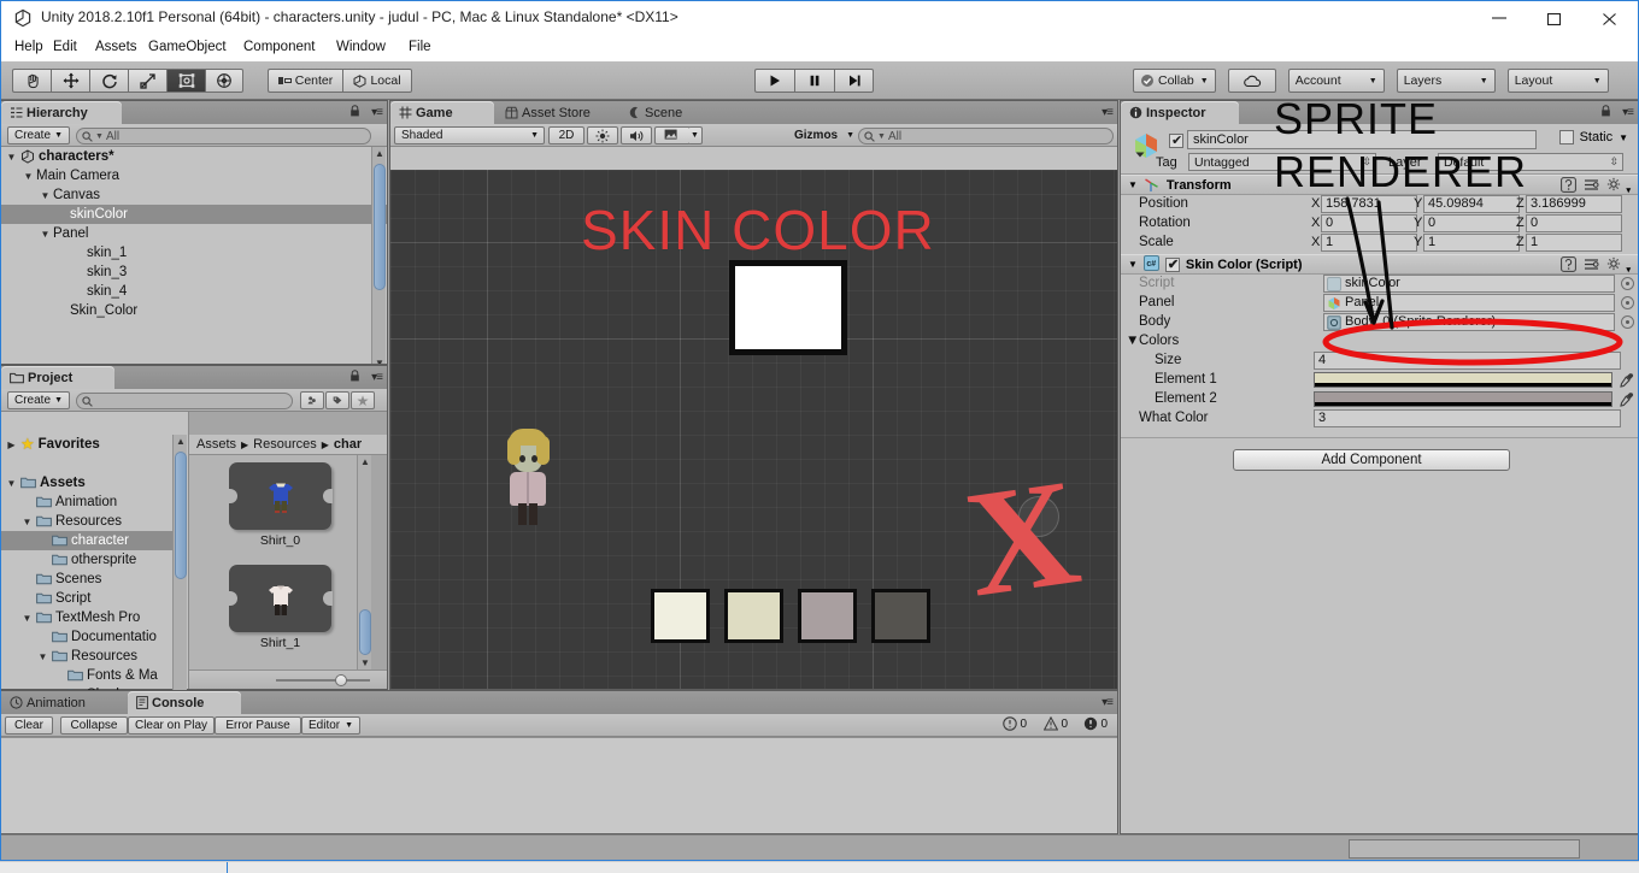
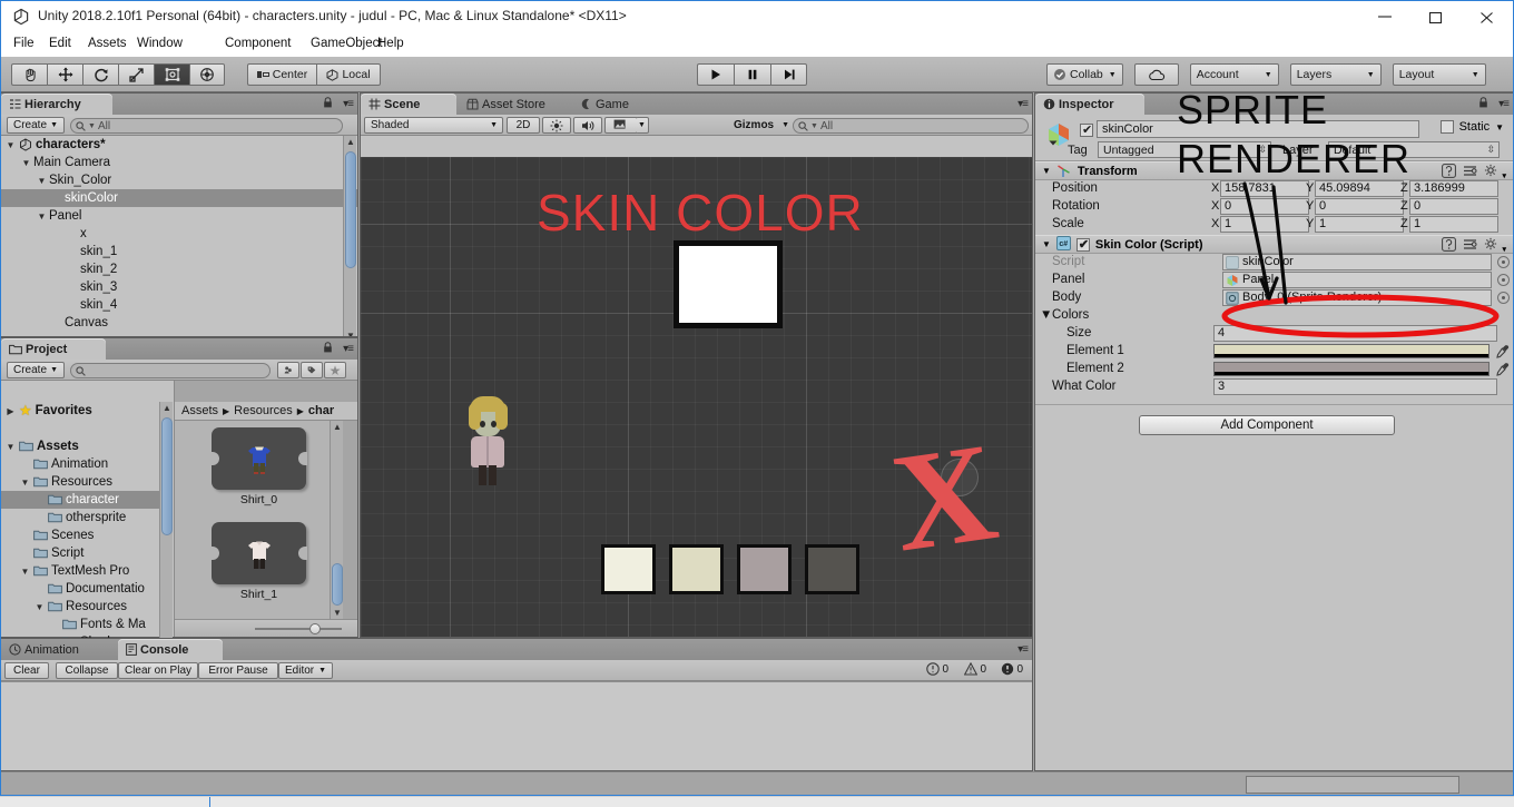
  Unity 2018.2.10f1 Personal (64bit) - characters.unity - judul - PC, Mac & Linux Standalone* <DX11>
- Help
+ File
  Edit
  Assets
- GameObject
+ Window
  Component
- Window
+ GameObject
- File
+ Help
  Center
  Local
  Collab
  Account
  Layers
  Layout
  Hierarchy
  ▾≡
  Create
  All
  ▼
  characters*
  ▼
  Main Camera
  ▼
- Canvas
+ Skin_Color
  skinColor
  ▼
  Panel
+ x
  skin_1
+ skin_2
  skin_3
  skin_4
- Skin_Color
+ Canvas
  ▲
  ▼
  Project
  ▾≡
  Create
  ★
  ▶
  ★
  Favorites
  ▼
  Assets
  Animation
  ▼
  Resources
  character
  othersprite
  Scenes
  Script
  ▼
  TextMesh Pro
  Documentatio
  ▼
  Resources
  Fonts & Ma
  ▲
  Assets
  ▶
  Resources
  ▶
  char
  Shirt_0
  Shirt_1
  ▲
  ▼
- Game
+ Scene
  Asset Store
- Scene
+ Game
  ▾≡
  Shaded
  2D
  Gizmos
  All
  SKIN COLOR
  Animation
  Console
  ▾≡
  Clear
  Collapse
  Clear on Play
  Error Pause
  Editor
  0
  0
  0
  Inspector
  ▾≡
  skinColor
  Static
  ▼
  Tag
  Untagged
  ⇳
  Layer
  Default
  ⇳
  ▼
  Transform
  Position
  X
  158783
  Y
  45.09894
  Z
  3.186999
  Rotation
  X
  0
  Y
  0
  Z
  0
  Scale
  X
  1
  Y
  1
  Z
  1
  ▼
  Skin Color (Script)
  Script
  skiCoor
  Panel
  Pael
  Body
  ▼
  Colors
  Size
  4
  Element 1
  Element 2
  What Color
  3
  Add Component
  SPRITE
  RENDERER
